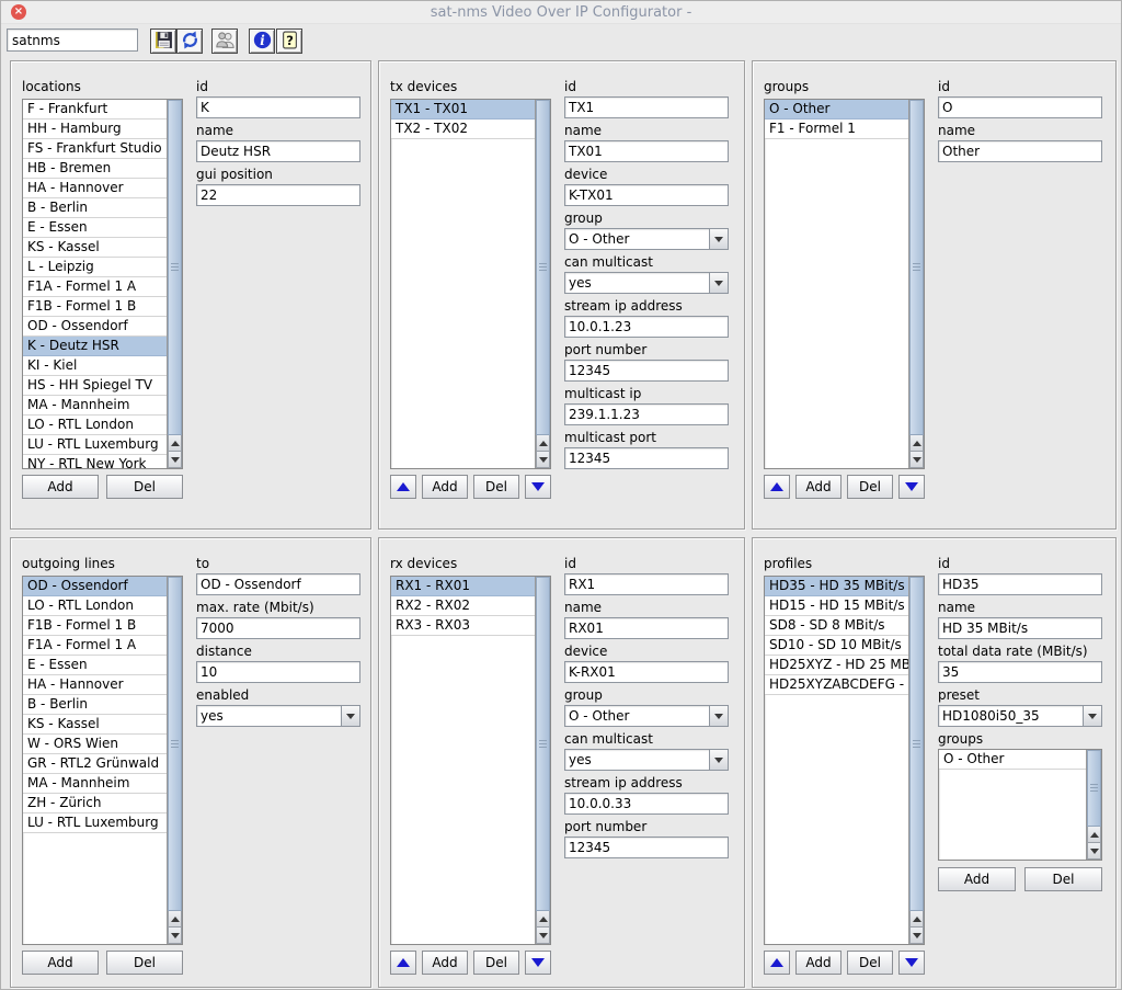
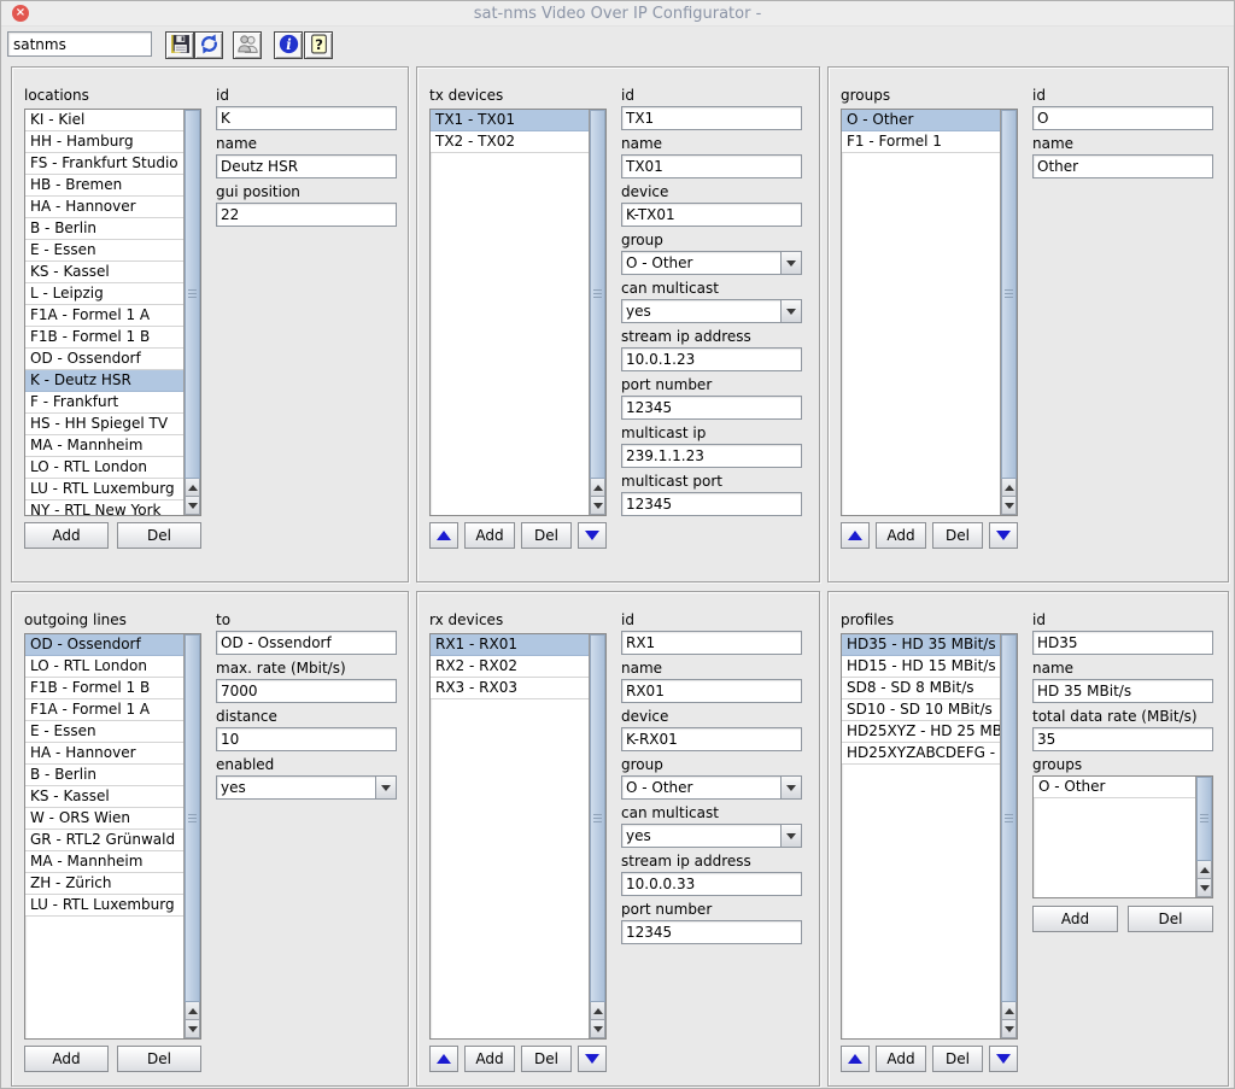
  ×
  sat-nms Video Over IP Configurator -
  satnms
  i
  ?
  locations
- F - Frankfurt
+ KI - Kiel
  HH - Hamburg
  FS - Frankfurt Studio
  HB - Bremen
  HA - Hannover
  B - Berlin
  E - Essen
  KS - Kassel
  L - Leipzig
  F1A - Formel 1 A
  F1B - Formel 1 B
  OD - Ossendorf
  K - Deutz HSR
- KI - Kiel
+ F - Frankfurt
  HS - HH Spiegel TV
  MA - Mannheim
  LO - RTL London
  LU - RTL Luxemburg
  NY - RTL New York
  Add
  Del
  id
  K
  name
  Deutz HSR
  gui position
  22
  tx devices
  TX1 - TX01
  TX2 - TX02
  Add
  Del
  id
  TX1
  name
  TX01
  device
  K-TX01
  group
  O - Other
  can multicast
  yes
  stream ip address
  10.0.1.23
  port number
  12345
  multicast ip
  239.1.1.23
  multicast port
  12345
  groups
  O - Other
  F1 - Formel 1
  Add
  Del
  id
  O
  name
  Other
  outgoing lines
  OD - Ossendorf
  LO - RTL London
  F1B - Formel 1 B
  F1A - Formel 1 A
  E - Essen
  HA - Hannover
  B - Berlin
  KS - Kassel
  W - ORS Wien
  GR - RTL2 Grünwald
  MA - Mannheim
  ZH - Zürich
  LU - RTL Luxemburg
  Add
  Del
  to
  OD - Ossendorf
  max. rate (Mbit/s)
  7000
  distance
  10
  enabled
  yes
  rx devices
  RX1 - RX01
  RX2 - RX02
  RX3 - RX03
  Add
  Del
  id
  RX1
  name
  RX01
  device
  K-RX01
  group
  O - Other
  can multicast
  yes
  stream ip address
  10.0.0.33
  port number
  12345
  profiles
  HD35 - HD 35 MBit/s
  HD15 - HD 15 MBit/s
  SD8 - SD 8 MBit/s
  SD10 - SD 10 MBit/s
  HD25XYZ - HD 25 MB
  Add
  Del
  id
  HD35
  name
  HD 35 MBit/s
  total data rate (MBit/s)
  35
- preset
- HD1080i50_35
  groups
  O - Other
  Add
  Del
